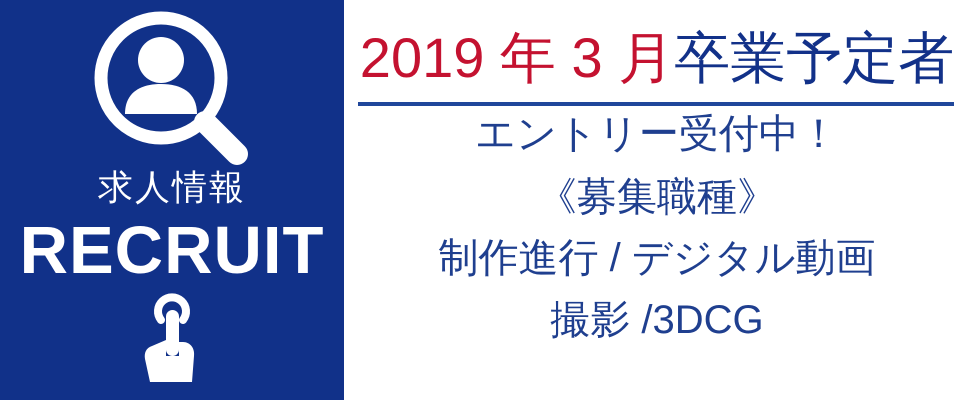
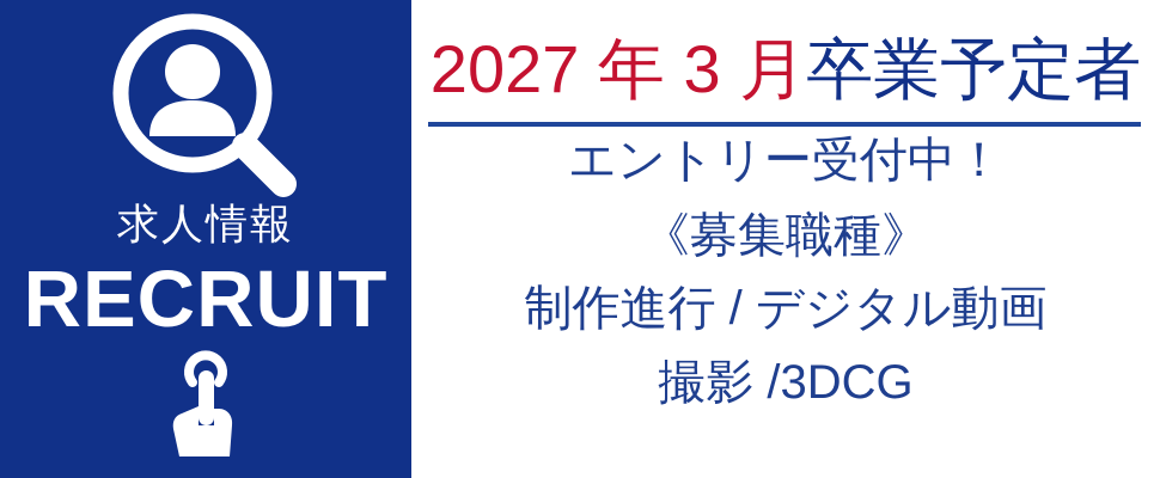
  求人情報
  RECRUIT
- 2019 年 3 月卒業予定者
+ 2027 年 3 月卒業予定者
  エントリー受付中！
  《募集職種》
  制作進行 / デジタル動画
  撮影 /3DCG
